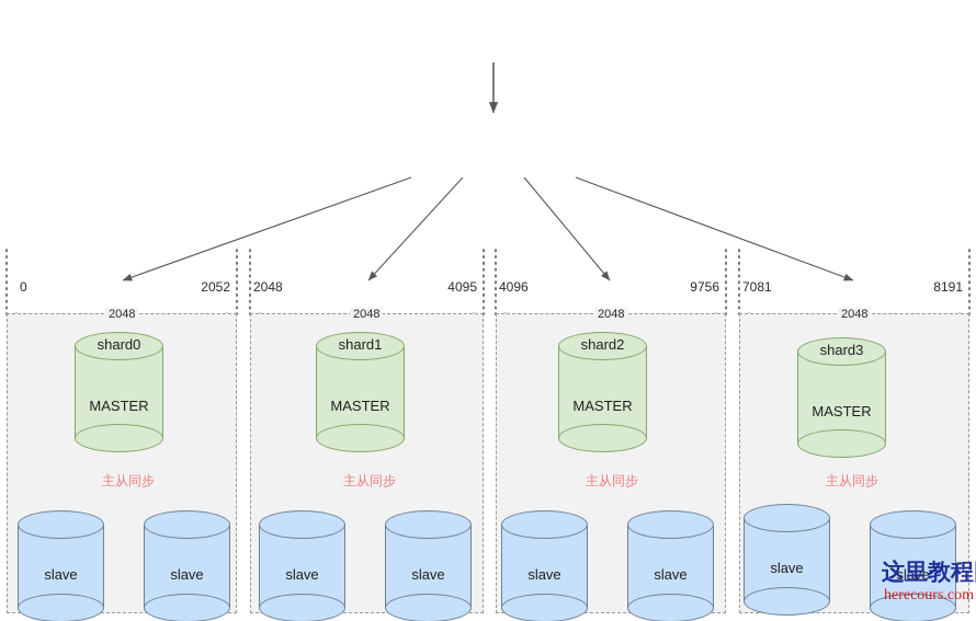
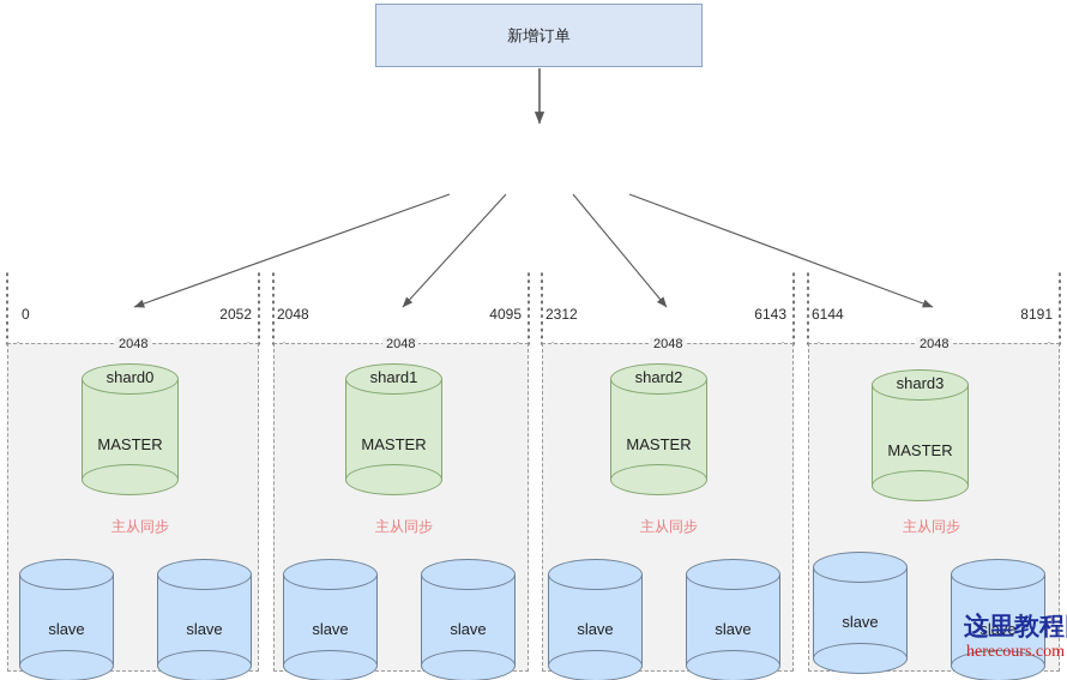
+ 新增订单
  0
  2052
  2048
  4095
- 4096
+ 2312
- 9756
+ 6143
- 7081
+ 6144
  8191
  2048
  2048
  2048
  2048
  shard0
  MASTER
  shard1
  MASTER
  shard2
  MASTER
  shard3
  MASTER
  主从同步
  主从同步
  主从同步
  主从同步
  slave
  slave
  slave
  slave
  slave
  slave
  slave
  slave
  这里教程
  herecours.com
